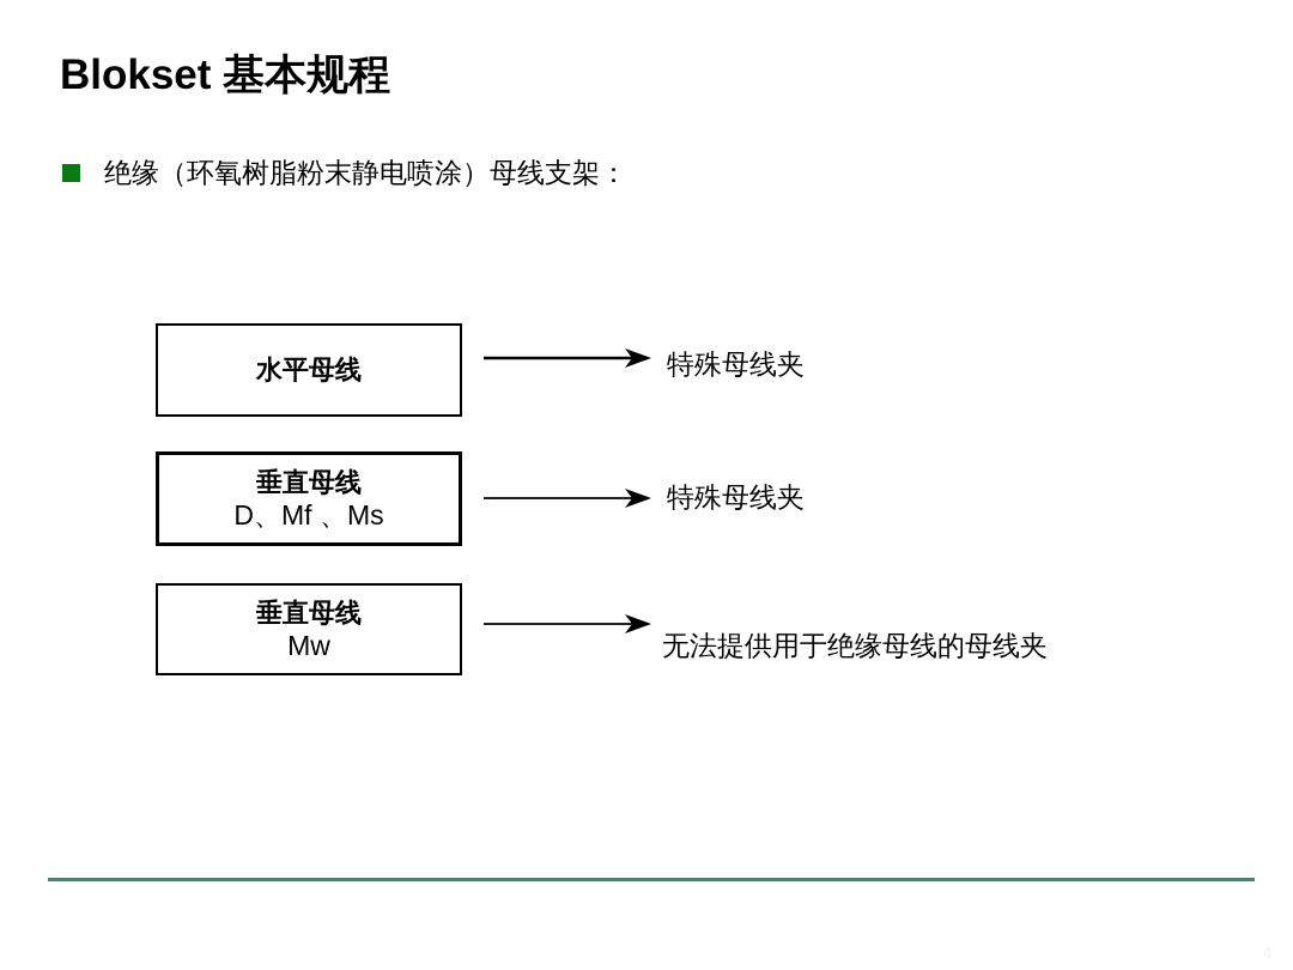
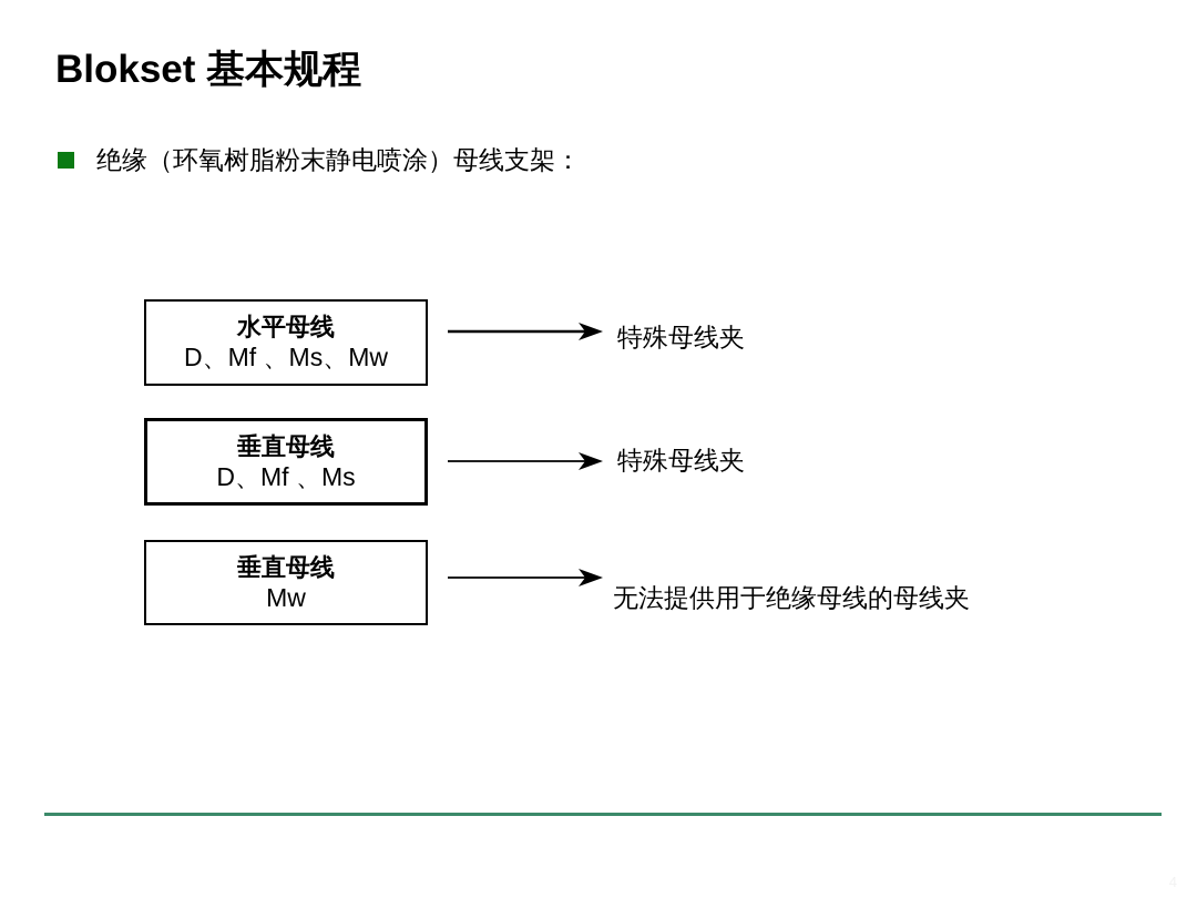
  Blokset 基本规程
  绝缘（环氧树脂粉末静电喷涂）母线支架：
  水平母线
+ D、Mf 、Ms、Mw
  特殊母线夹
  垂直母线
  D、Mf 、Ms
  特殊母线夹
  垂直母线
  Mw
  无法提供用于绝缘母线的母线夹
